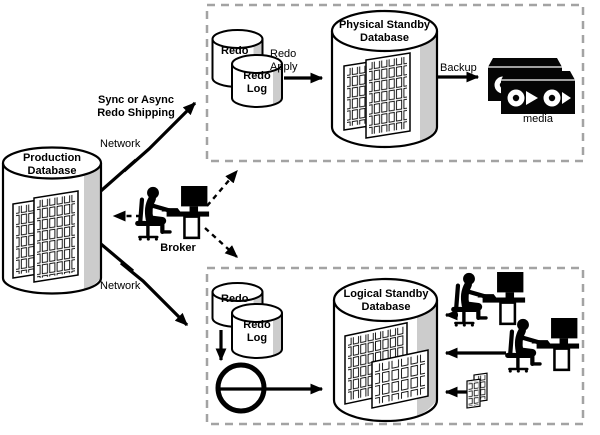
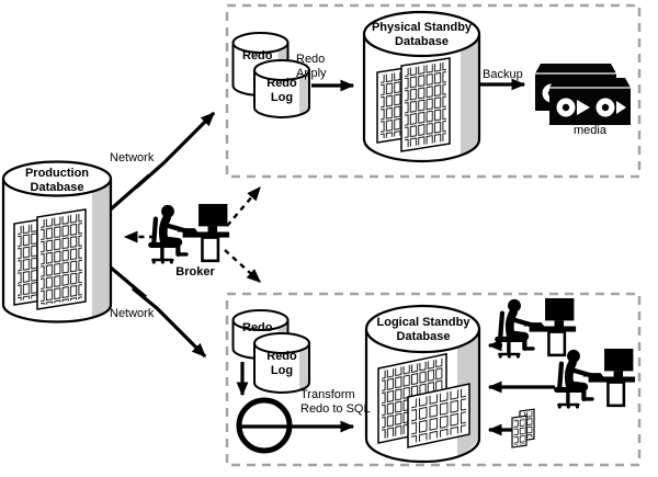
  Production
  Database
- Sync or Async
- Redo Shipping
  Network
  Network
  Broker
  Redo
  Redo
  Log
  Redo
  Apply
  Physical Standby
  Database
  Backup
  media
  Redo
  Redo
  Log
+ Transform
+ Redo to SQL
  Logical Standby
  Database
